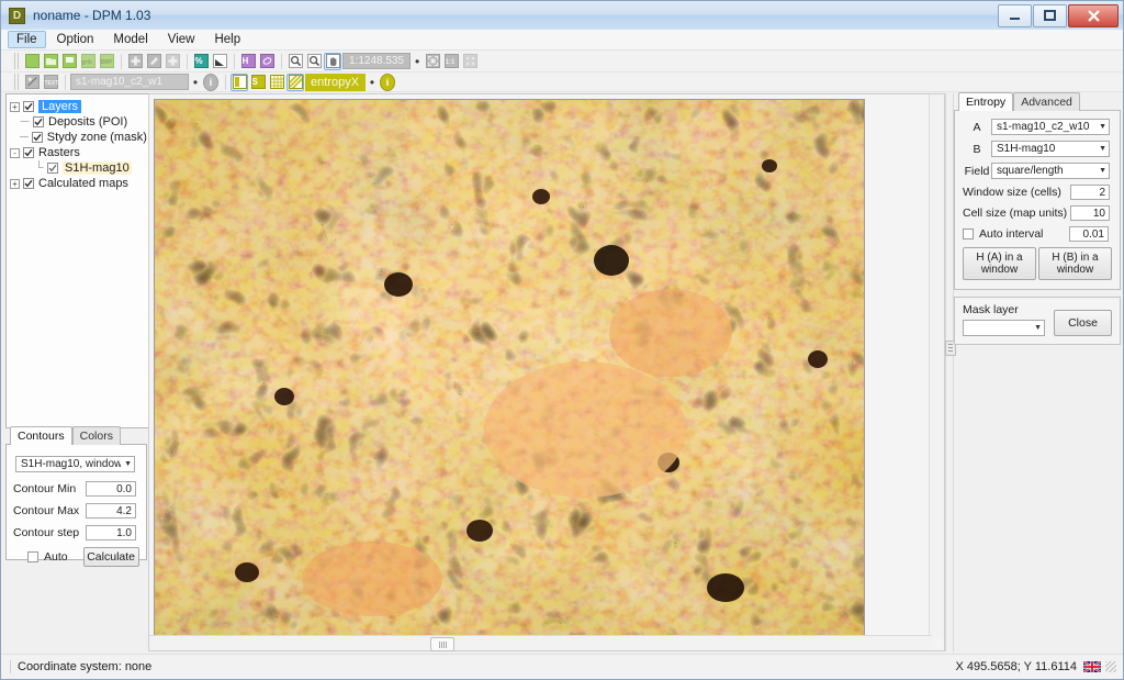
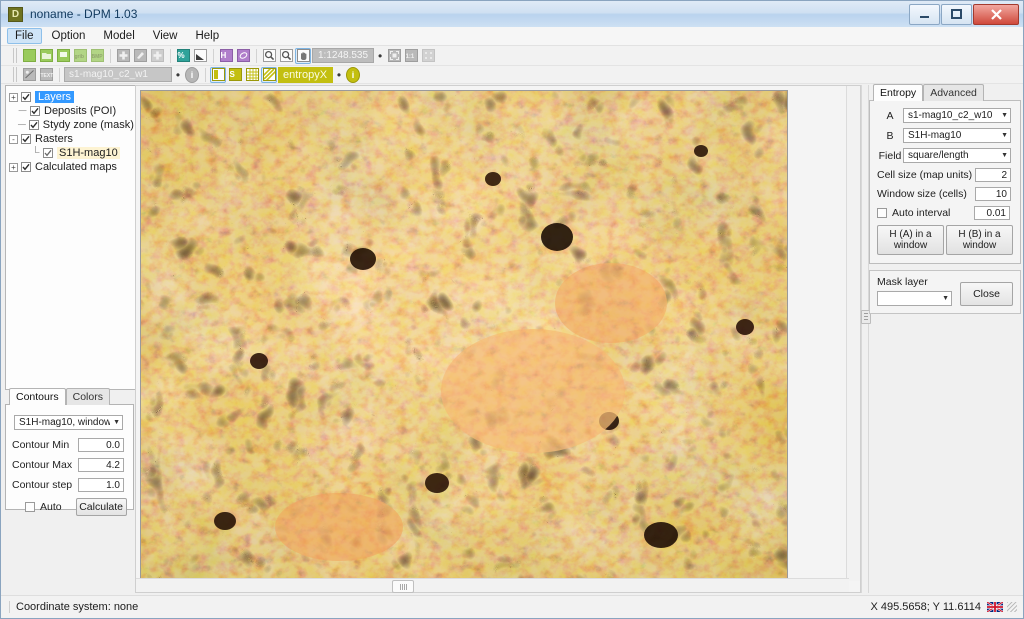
  D
  noname - DPM 1.03
  File
  Option
  Model
  View
  Help
  %
  H
  1:1248.535
  •
  s1-mag10_c2_w1
  •
  i
  S
  entropyX
  •
  i
  +
  Layers
  ─
  Deposits (POI)
  ─
  Stydy zone (mask)
  -
  Rasters
  └
  S1H-mag10
  +
  Calculated maps
  Contours
  Colors
  S1H-mag10, window
  Contour Min
  0.0
  Contour Max
  4.2
  Contour step
  1.0
  Auto
  Calculate
  Entropy
  Advanced
  A
  s1-mag10_c2_w10
  B
  S1H-mag10
  Field
  square/length
- Window size (cells)
+ Cell size (map units)
  2
- Cell size (map units)
+ Window size (cells)
  10
  Auto interval
  0.01
  H (A) in a window
  H (B) in a window
  Mask layer
  Close
  Coordinate system: none
  X 495.5658; Y 11.6114
